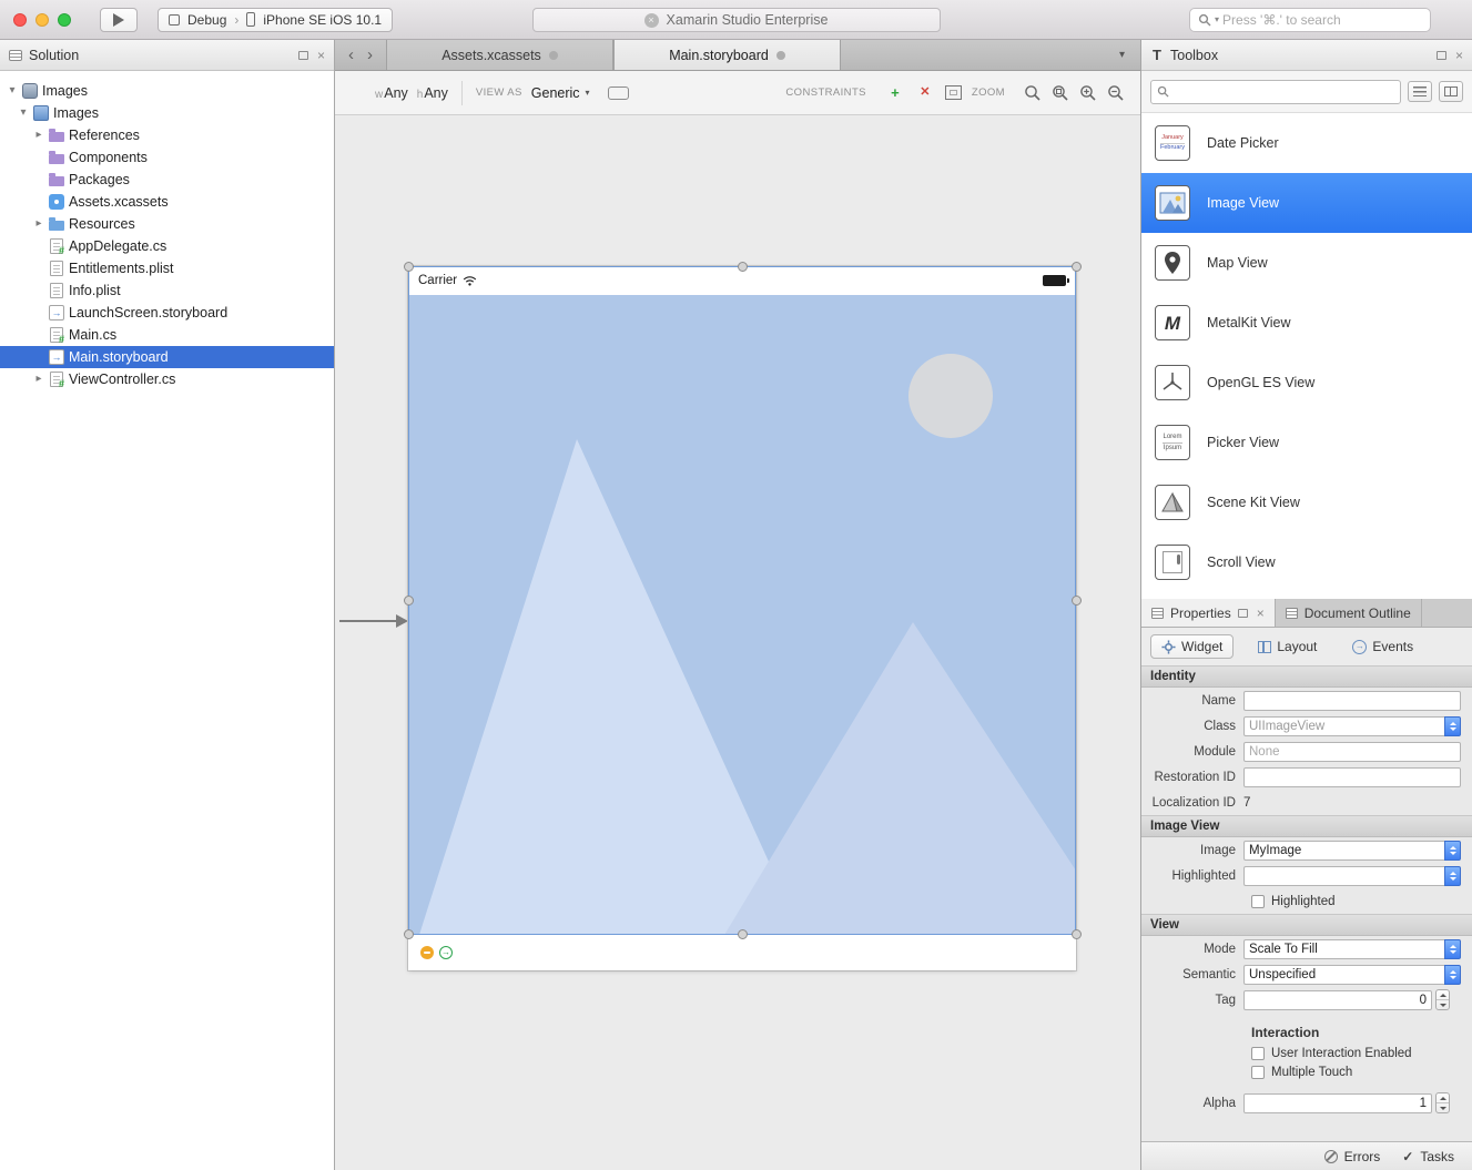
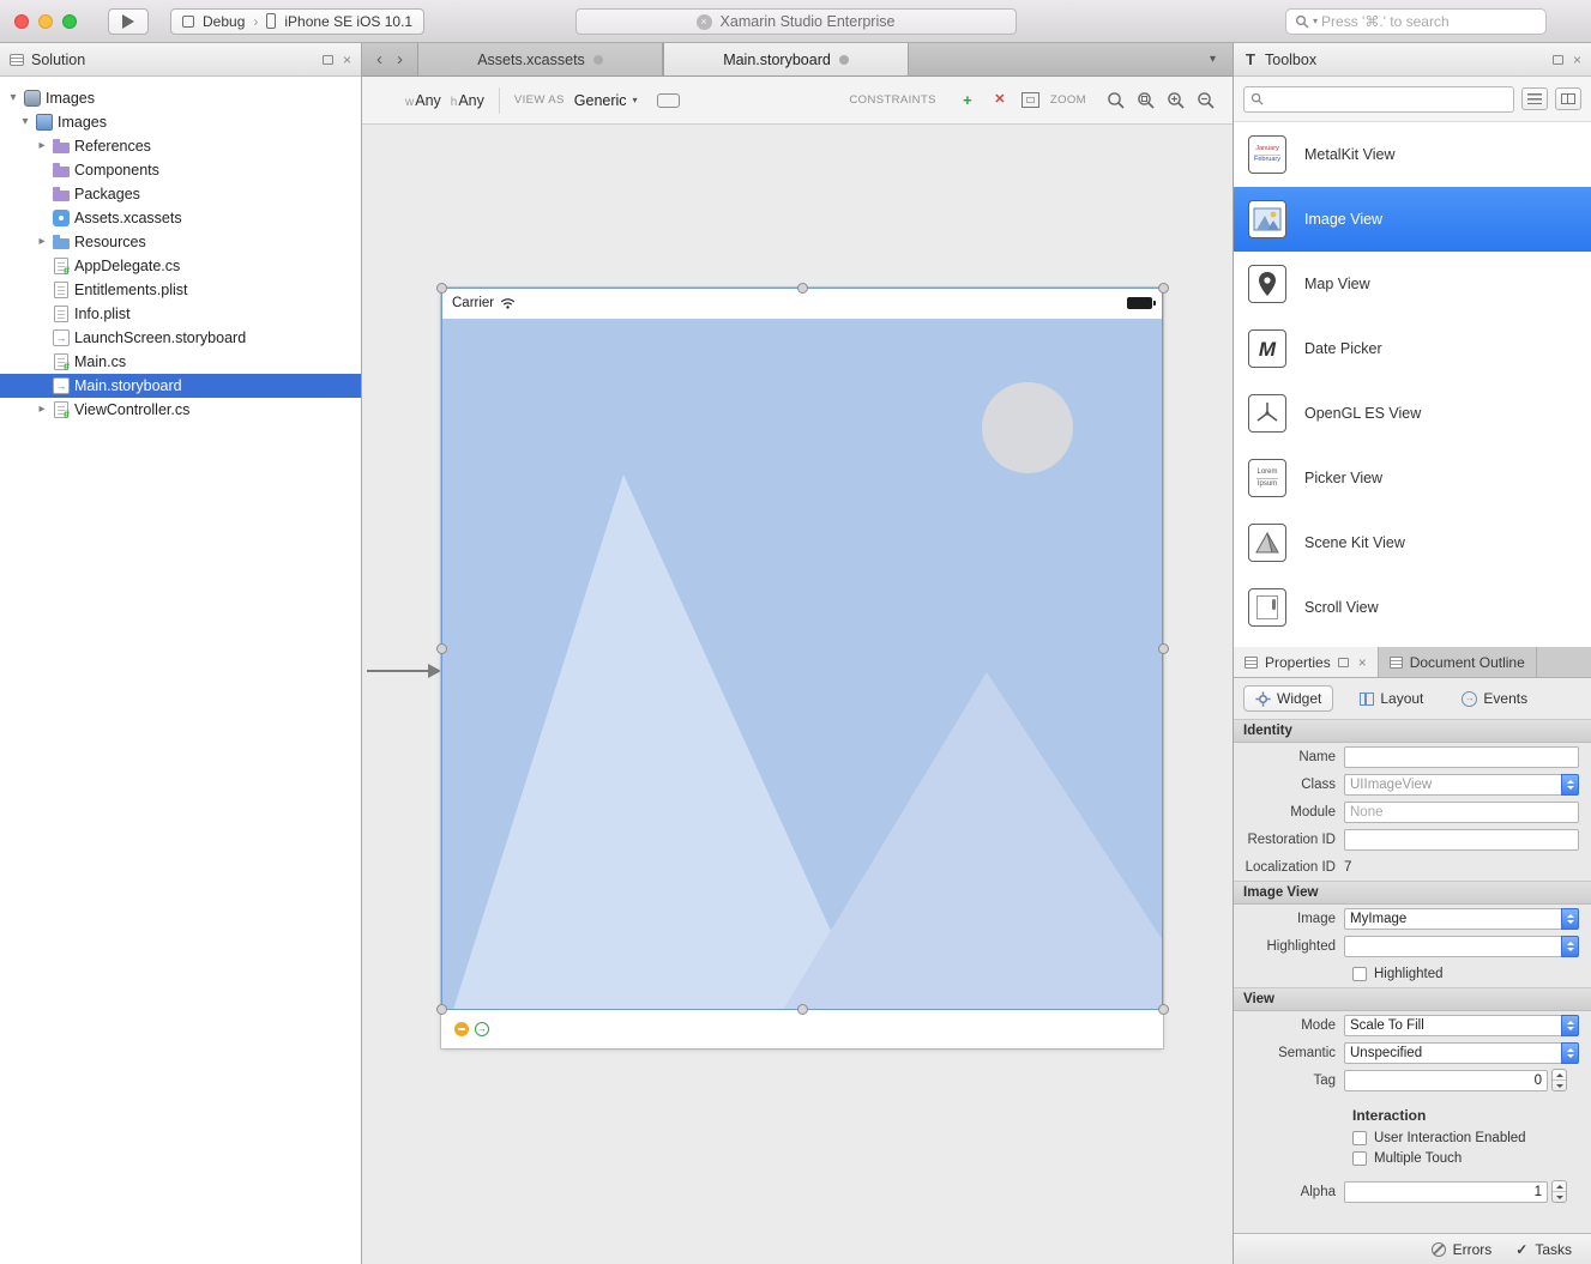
  Debug
  iPhone SE iOS 10.1
  Xamarin Studio Enterprise
  Press '⌘.' to search
  Solution
  Images
  Images
  References
  Components
  Packages
  Assets.xcassets
  Resources
  AppDelegate.cs
  Entitlements.plist
  Info.plist
  LaunchScreen.storyboard
  Main.cs
  Main.storyboard
  ViewController.cs
  Assets.xcassets
  Main.storyboard
  w
  Any
  h
  Any
  VIEW AS
  Generic
  CONSTRAINTS
  ZOOM
  Carrier
  T
  Toolbox
- Date Picker
+ MetalKit View
  Image View
  Map View
- MetalKit View
+ Date Picker
  OpenGL ES View
  Picker View
  Scene Kit View
  Scroll View
  Properties
  Document Outline
  Widget
  Layout
  Events
  Identity
  Name
  Class
  UIImageView
  Module
  None
  Restoration ID
  Localization ID
  7
  Image View
  Image
  MyImage
  Highlighted
  Highlighted
  View
  Mode
  Scale To Fill
  Semantic
  Unspecified
  Tag
  0
  Interaction
  User Interaction Enabled
  Multiple Touch
  Alpha
  1
  Errors
  Tasks
